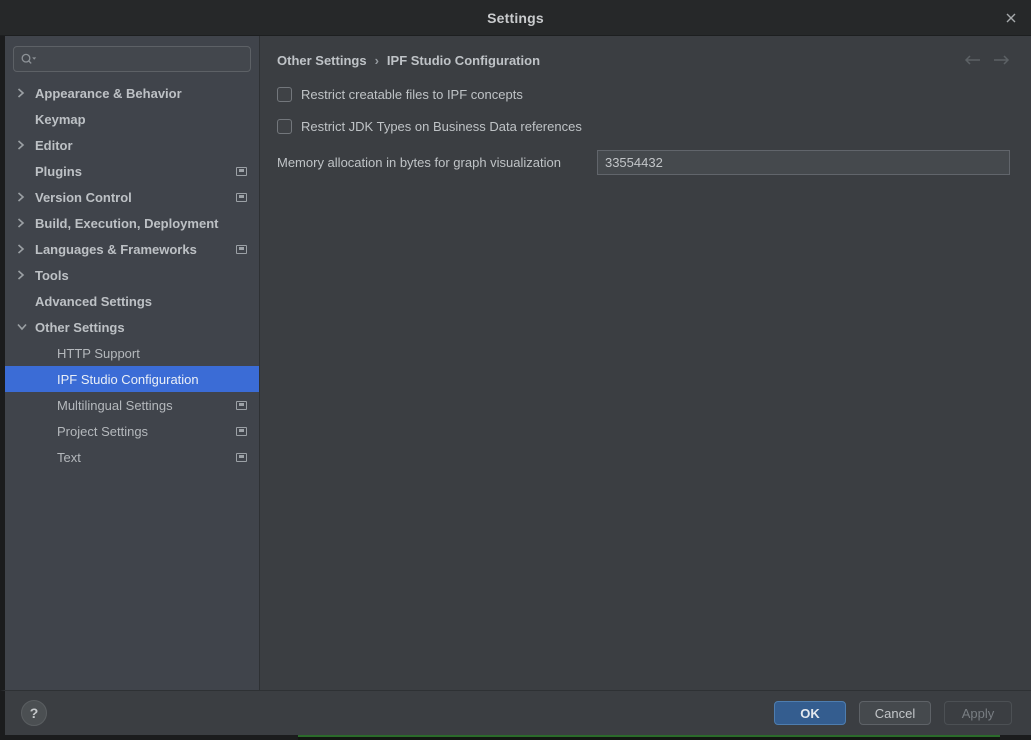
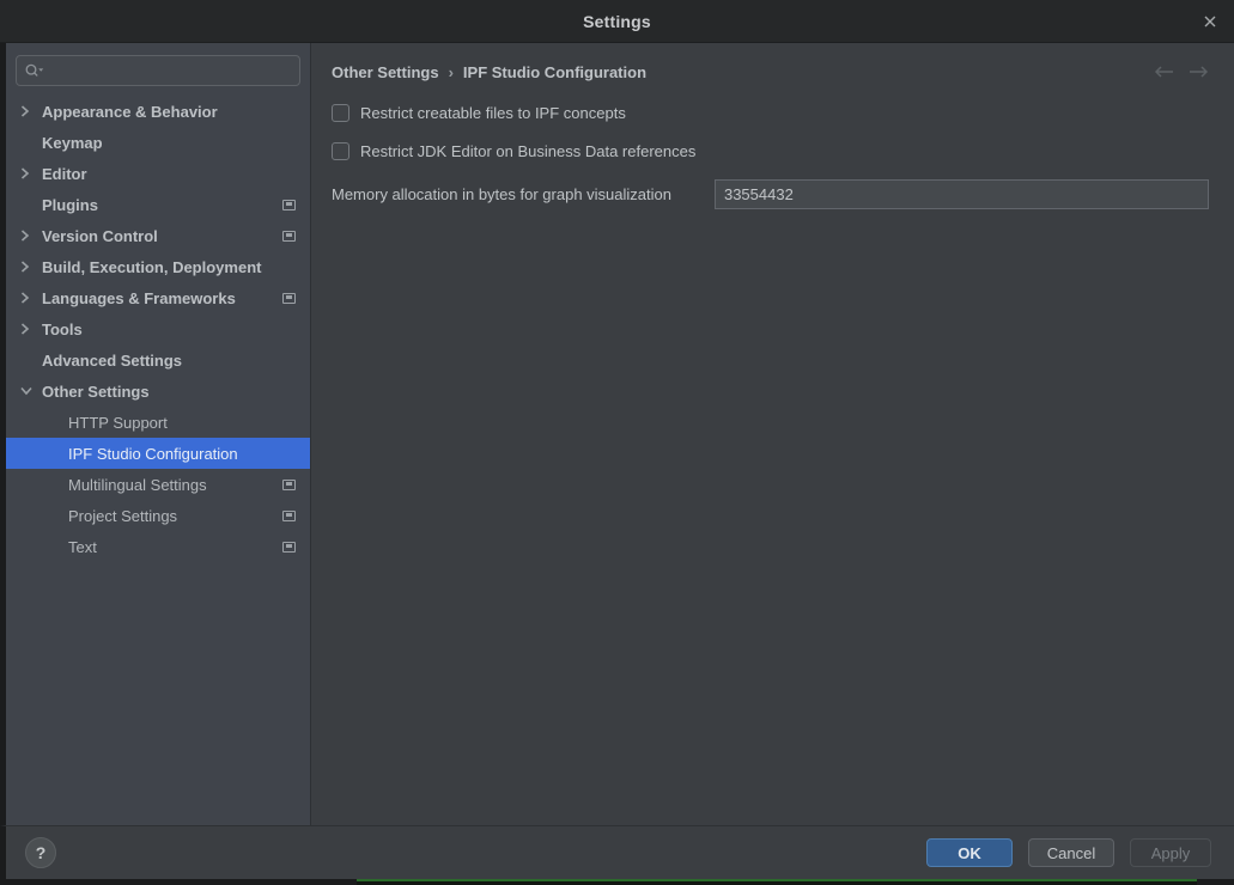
  Settings
  Appearance & Behavior
  Keymap
  Editor
  Plugins
  Version Control
  Build, Execution, Deployment
  Languages & Frameworks
  Tools
  Advanced Settings
  Other Settings
  HTTP Support
  IPF Studio Configuration
  Multilingual Settings
  Project Settings
  Text
  Other Settings
  ›
  IPF Studio Configuration
  Restrict creatable files to IPF concepts
- Restrict JDK Types on Business Data references
+ Restrict JDK Editor on Business Data references
  Memory allocation in bytes for graph visualization
  33554432
  ?
  OK
  Cancel
  Apply
